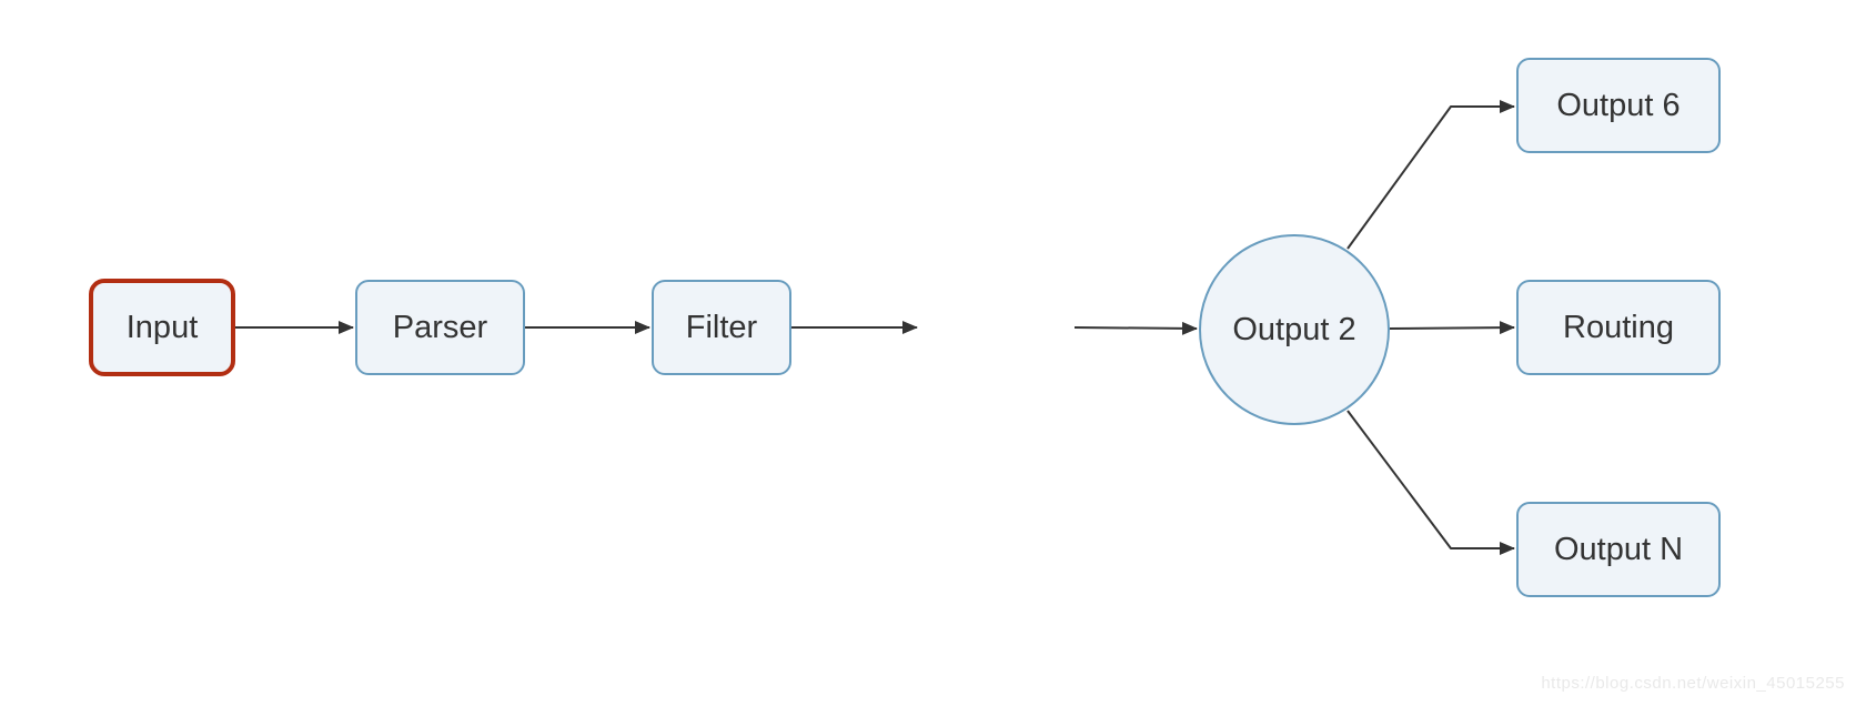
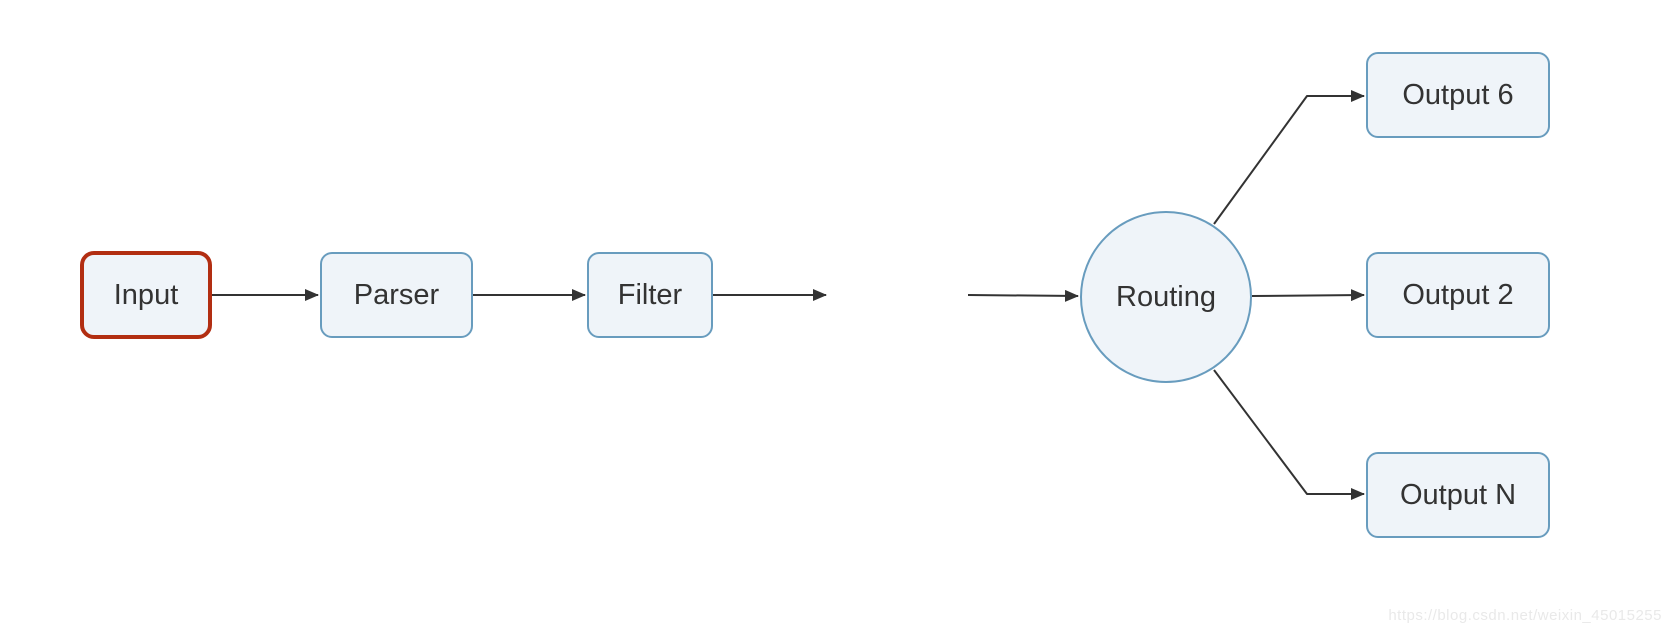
  Input
  Parser
  Filter
- Output 2
+ Routing
  Output 6
- Routing
+ Output 2
  Output N
